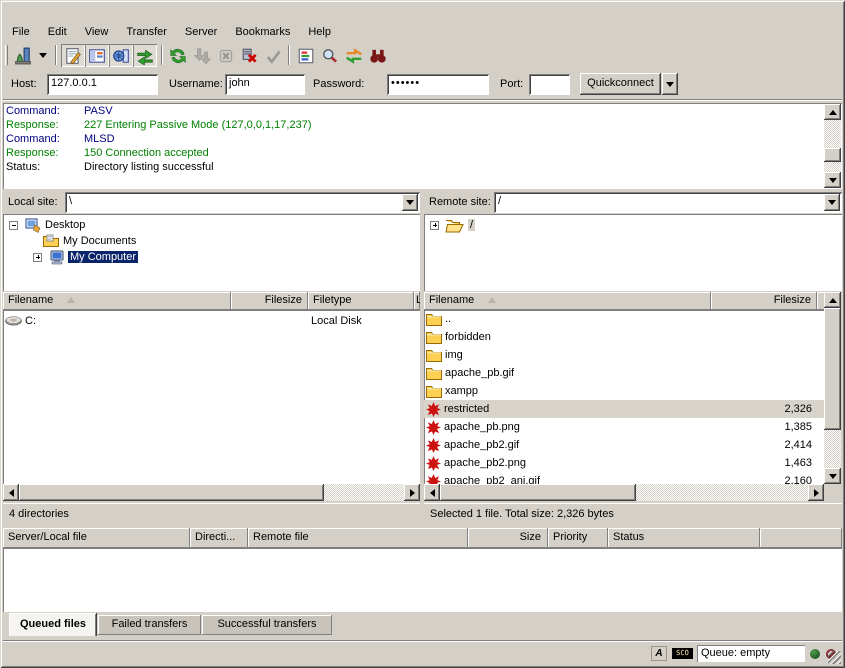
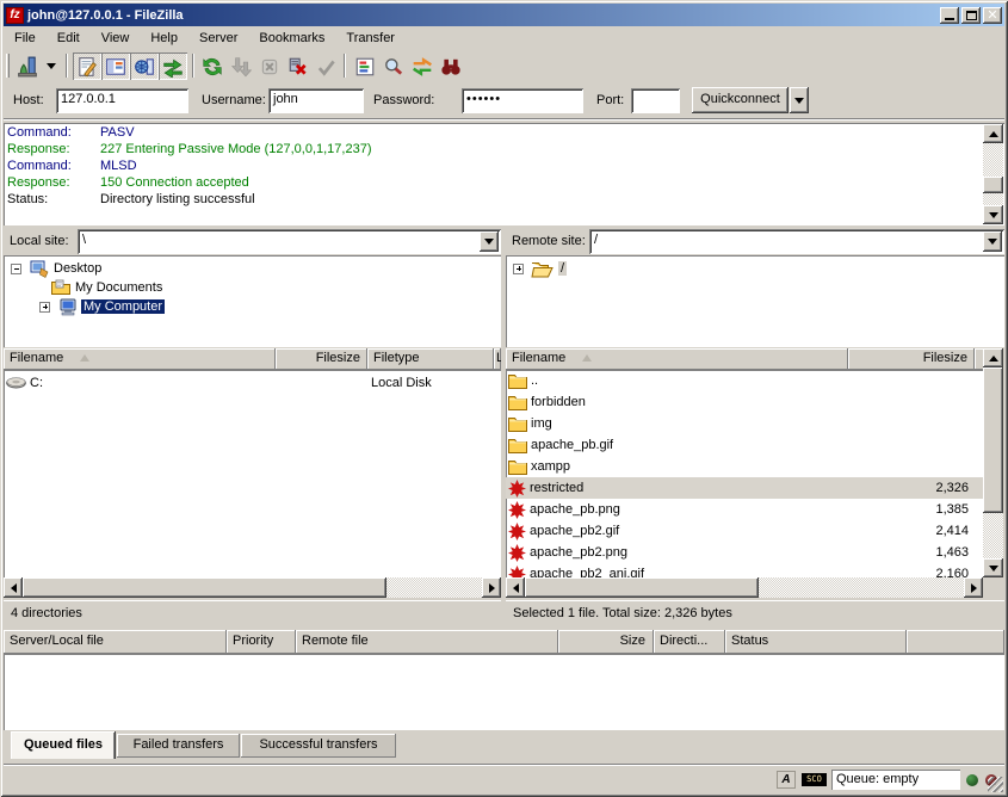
+ fz
+ john@127.0.0.1 - FileZilla
+ ✕
  File
  Edit
  View
- Transfer
+ Help
  Server
  Bookmarks
- Help
+ Transfer
  Host:
  127.0.0.1
  Username:
  john
  Password:
  ••••••
  Port:
  Quickconnect
  Command: PASV
  Response: 227 Entering Passive Mode (127,0,0,1,17,237)
  Command: MLSD
  Response: 150 Connection accepted
  Status: Directory listing successful
  Local site:
  \
  Remote site:
  /
  Desktop
  My Documents
  My Computer
  /
  Filename
  Filesize
  Filetype
  L
  C:
  Local Disk
  4 directories
  Filename
  Filesize
  ..
  forbidden
  img
  apache_pb.gif
  xampp
  restricted
  2,326
  apache_pb.png
  1,385
  apache_pb2.gif
  2,414
  apache_pb2.png
  1,463
  apache_pb2_ani.gif
  2,160
  Selected 1 file. Total size: 2,326 bytes
  Server/Local file
- Directi...
+ Priority
  Remote file
  Size
- Priority
+ Directi...
  Status
  Queued files
  Failed transfers
  Successful transfers
  A
  SCO
  Queue: empty
